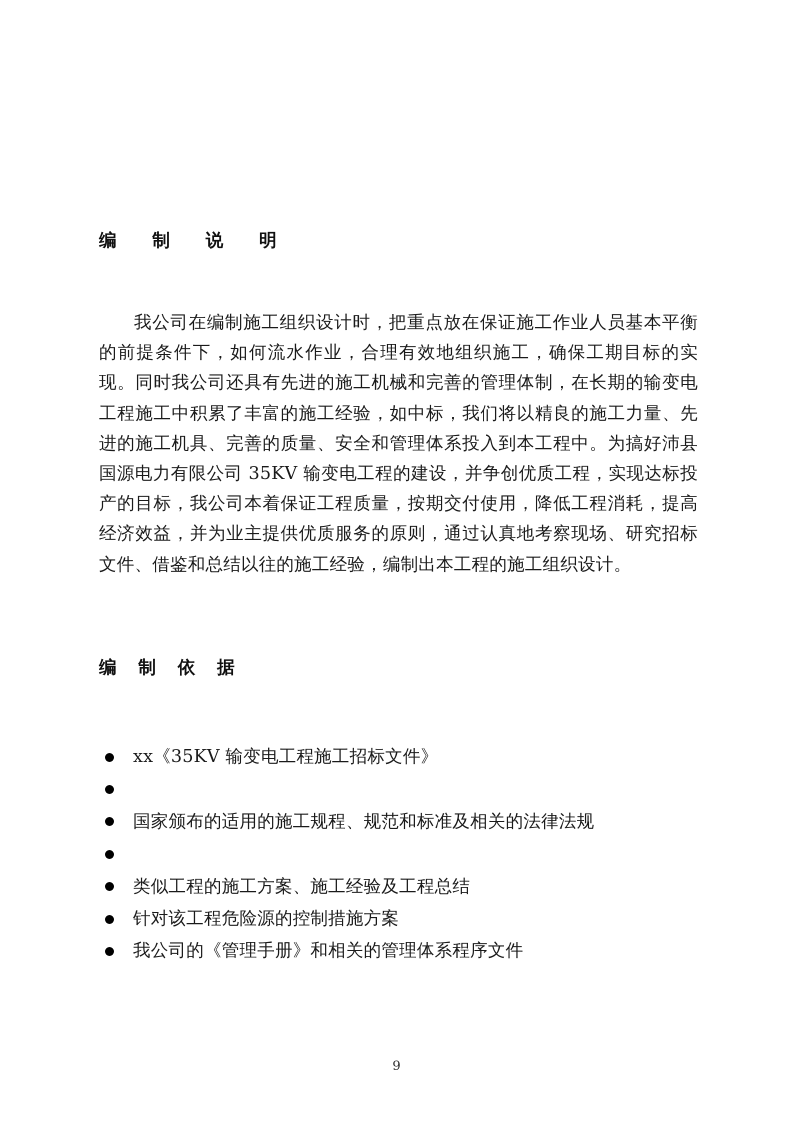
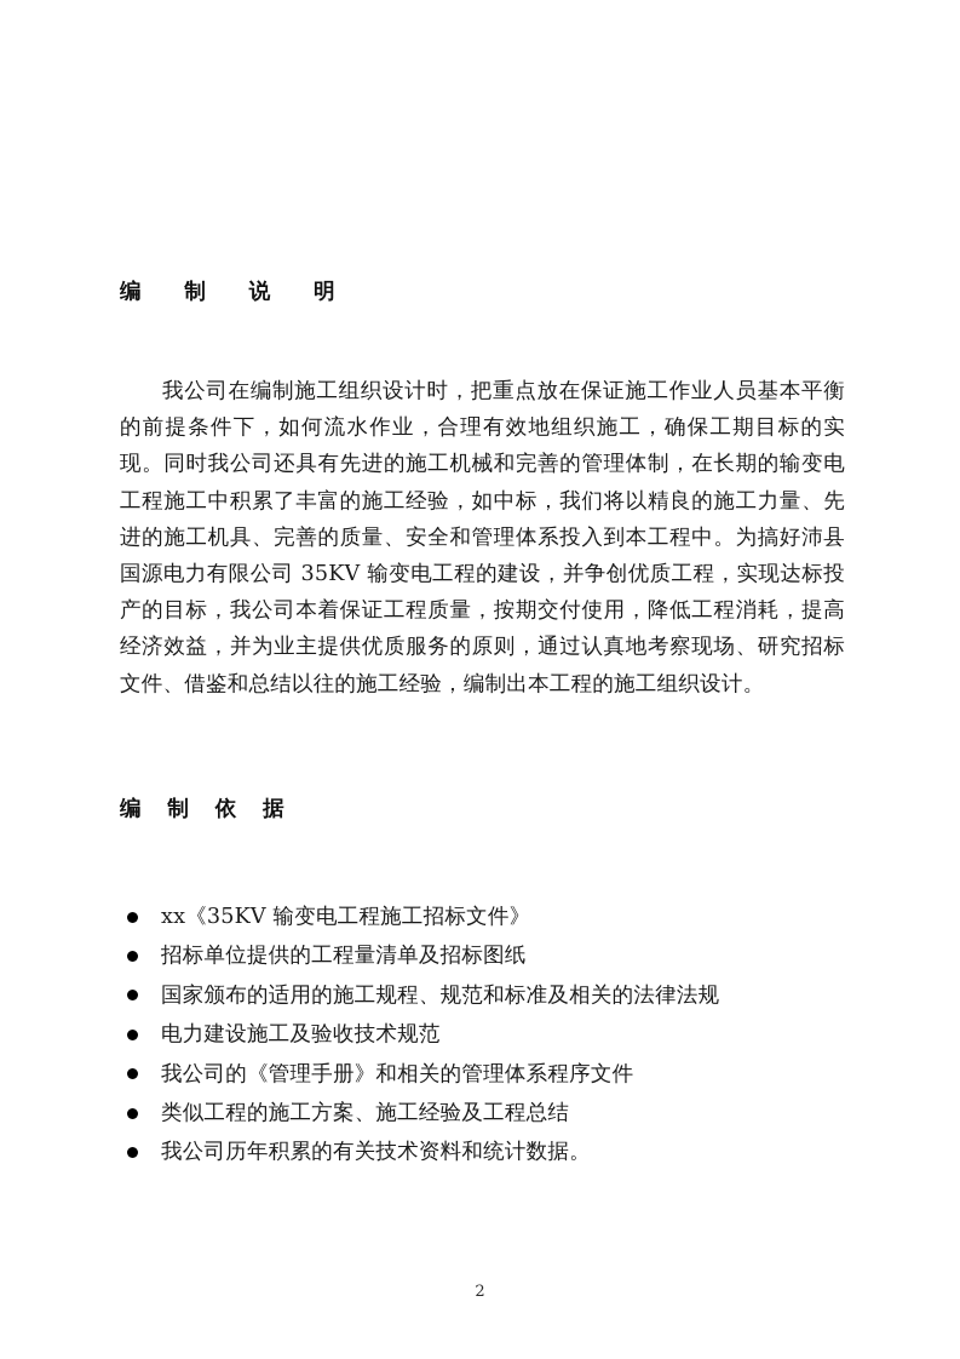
  编 制 说 明
  我公司在编制施工组织设计时，把重点放在保证施工作业人员基本平衡的前提条件下，如何流水作业，合理有效地组织施工，确保工期目标的实现。同时我公司还具有先进的施工机械和完善的管理体制，在长期的输变电工程施工中积累了丰富的施工经验，如中标，我们将以精良的施工力量、先进的施工机具、完善的质量、安全和管理体系投入到本工程中。为搞好沛县国源电力有限公司 35KV 输变电工程的建设，并争创优质工程，实现达标投产的目标，我公司本着保证工程质量，按期交付使用，降低工程消耗，提高经济效益，并为业主提供优质服务的原则，通过认真地考察现场、研究招标文件、借鉴和总结以往的施工经验，编制出本工程的施工组织设计。
  编 制 依 据
  xx《35KV 输变电工程施工招标文件》
+ 招标单位提供的工程量清单及招标图纸
  国家颁布的适用的施工规程、规范和标准及相关的法律法规
+ 电力建设施工及验收技术规范
- 类似工程的施工方案、施工经验及工程总结
+ 我公司的《管理手册》和相关的管理体系程序文件
- 针对该工程危险源的控制措施方案
- 我公司的《管理手册》和相关的管理体系程序文件
+ 类似工程的施工方案、施工经验及工程总结
+ 我公司历年积累的有关技术资料和统计数据。
- 9
+ 2
